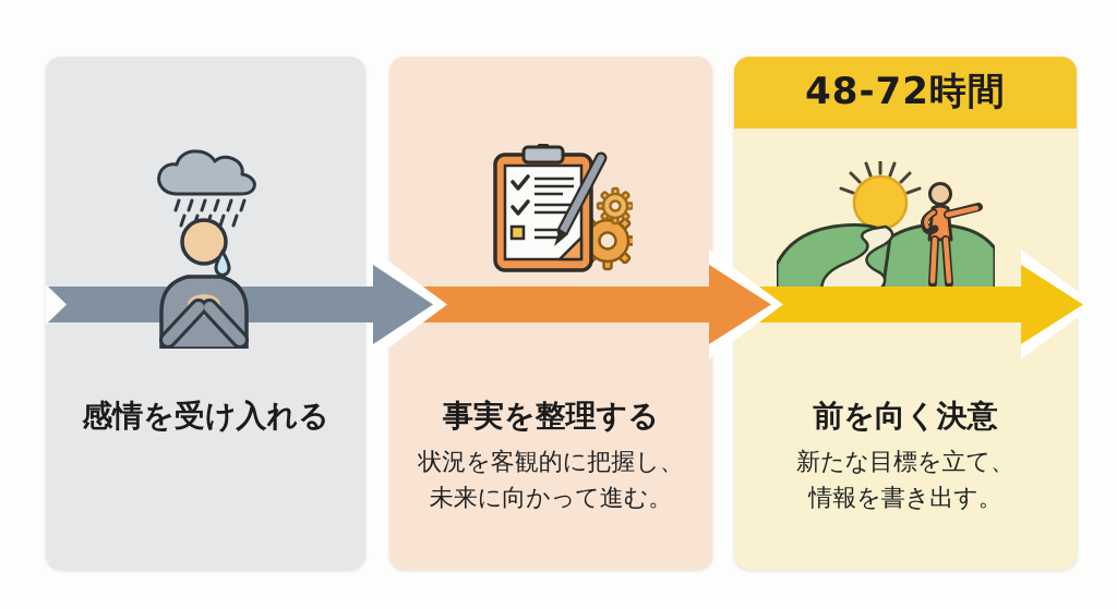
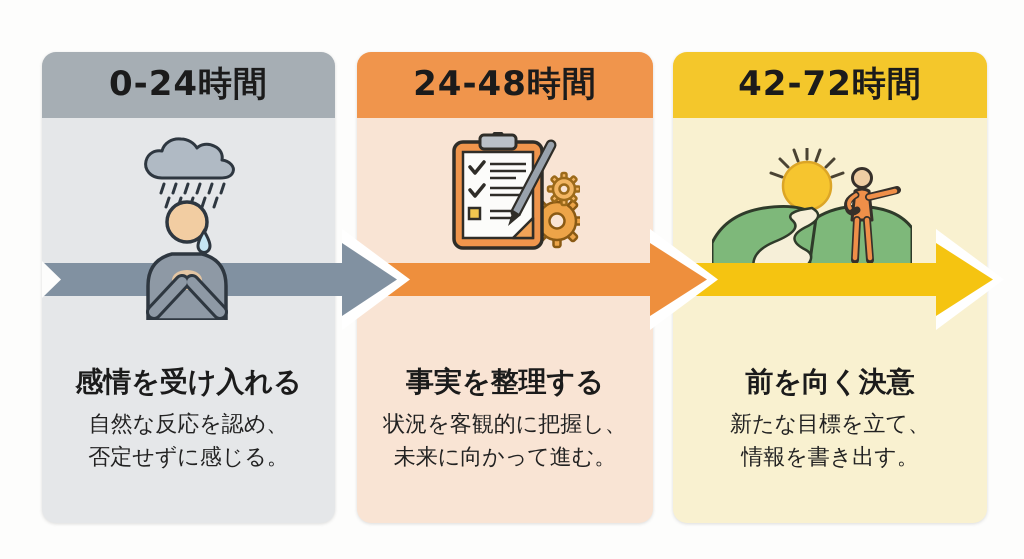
+ 0-24時間
  感情を受け入れる
+ 自然な反応を認め、
+ 否定せずに感じる。
+ 24-48時間
  事実を整理する
  状況を客観的に把握し、
  未来に向かって進む。
- 48-72時間
+ 42-72時間
  前を向く決意
  新たな目標を立て、
  情報を書き出す。
